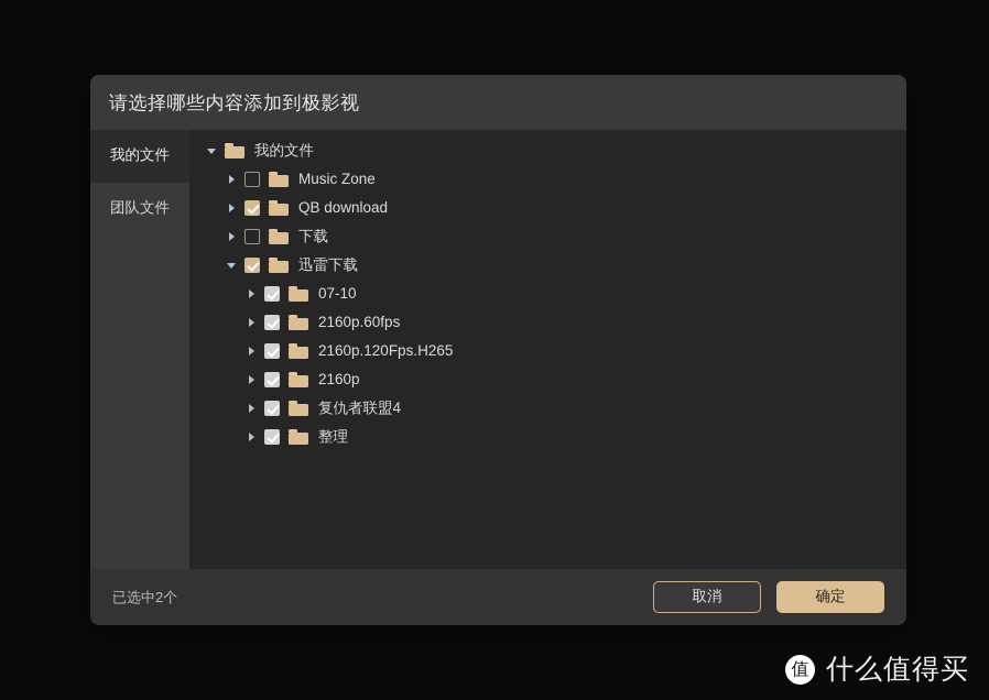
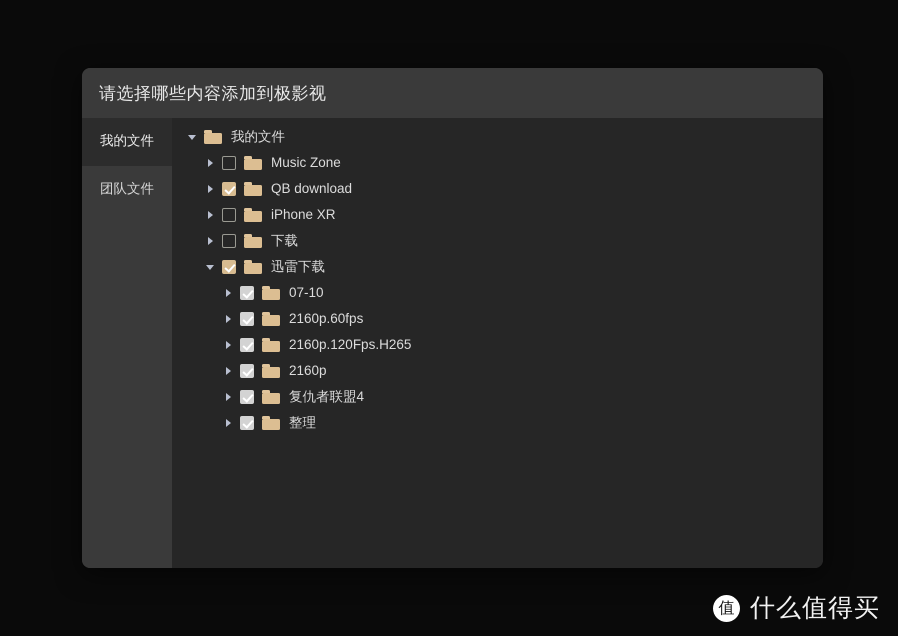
  请选择哪些内容添加到极影视
  我的文件
  团队文件
  我的文件
  Music Zone
  QB download
+ iPhone XR
  下载
  迅雷下载
  07-10
  2160p.60fps
  2160p.120Fps.H265
  2160p
  复仇者联盟4
  整理
- 已选中2个
- 取消
- 确定
  值
  什么值得买
